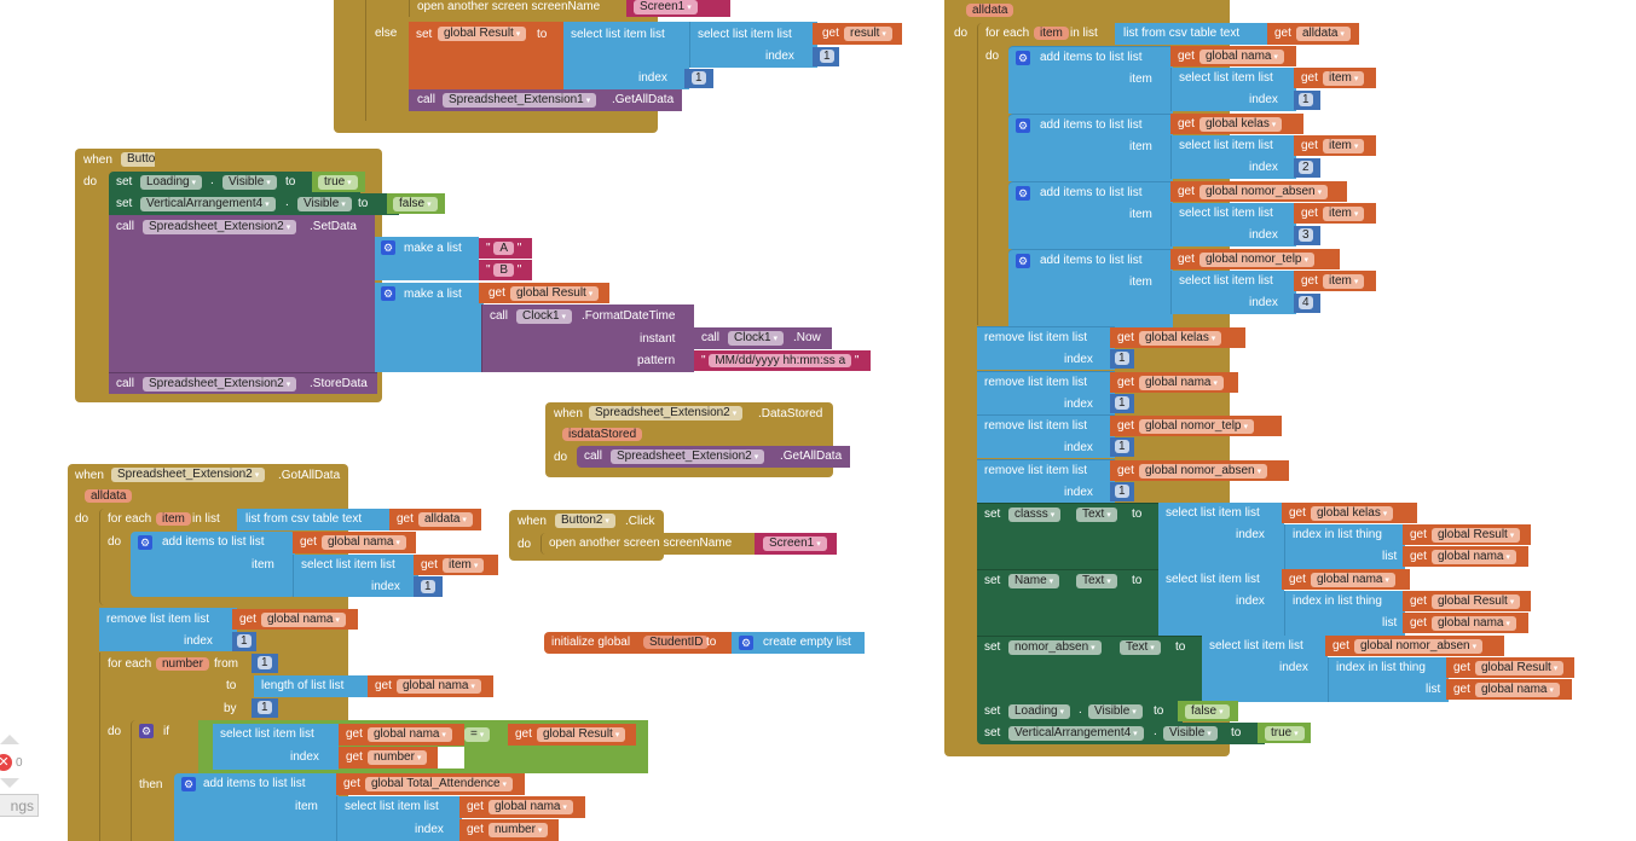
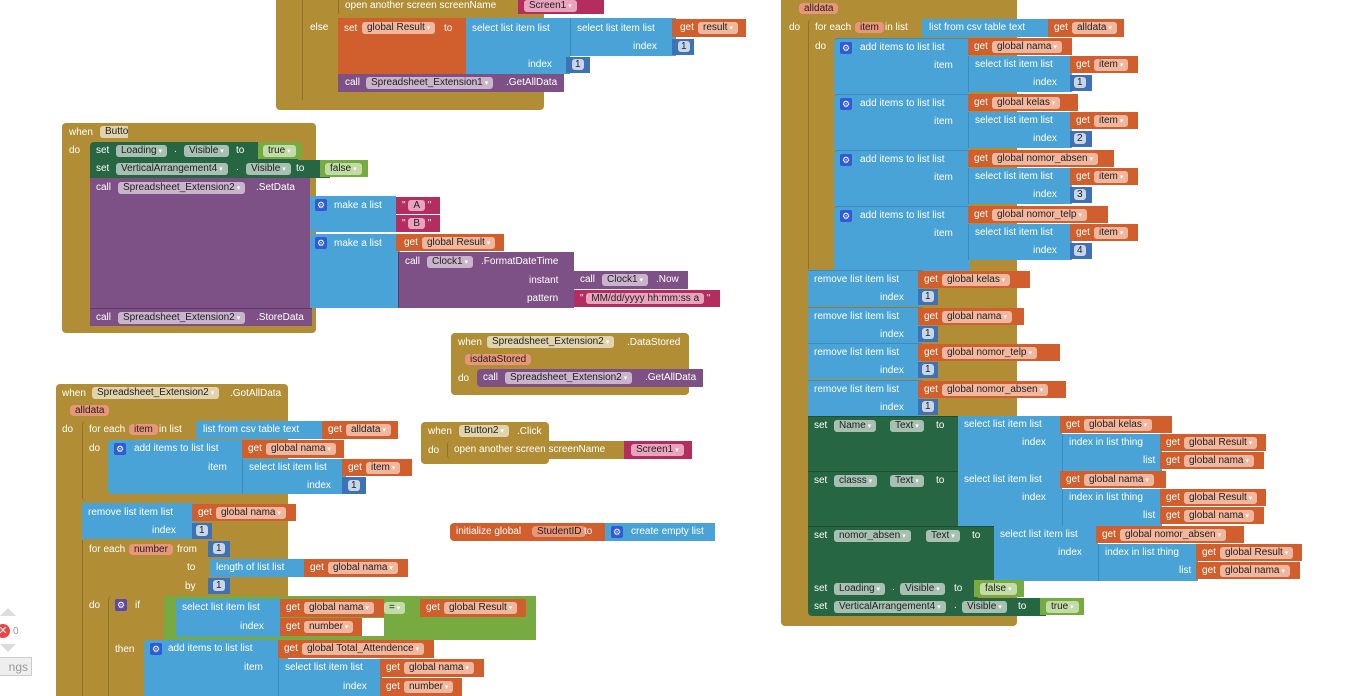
  open another screen screenName
  Screen1
  else
  set
  global Result
  to
  select list item list
  index
  select list item list
  index
  get
  result
  1
  1
  call
  Spreadsheet_Extension1
  .GetAllData
  when
  Butto
  do
  set
  Loading
  .
  Visible
  to
  true
  set
  VerticalArrangement4
  .
  Visible
  to
  false
  call
  Spreadsheet_Extension2
  .SetData
  ⚙
  make a list
  " A "
  " B "
  ⚙
  make a list
  get
  global Result
  call
  Clock1
  .FormatDateTime
  instant
  pattern
  call
  Clock1
  .Now
  " MM/dd/yyyy hh:mm:ss a "
  call
  Spreadsheet_Extension2
  .StoreData
  when
  Spreadsheet_Extension2
  .DataStored
  isdataStored
  do
  call
  Spreadsheet_Extension2
  .GetAllData
  when
  Button2
  .Click
  do
  open another screen screenName
  Screen1
  initialize global
  StudentID
  to
  ⚙
  create empty list
  when
  Spreadsheet_Extension2
  .GotAllData
  alldata
  do
  for each
  item
  in list
  do
  list from csv table text
  get
  alldata
  ⚙
  add items to list list
  item
  get
  global nama
  select list item list
  index
  get
  item
  1
  remove list item list
  index
  get
  global nama
  1
  for each
  number
  from
  to
  by
  do
  1
  length of list list
  get
  global nama
  1
  ⚙
  if
  then
  =
  select list item list
  index
  get
  global nama
  get
  number
  get
  global Result
  ⚙
  add items to list list
  item
  get
  global Total_Attendence
  select list item list
  index
  get
  global nama
  get
  number
  alldata
  do
  for each
  item
  in list
  do
  list from csv table text
  get
  alldata
  ⚙
  add items to list list
  item
  get
  global nama
  select list item list
  index
  get
  item
  1
  ⚙
  add items to list list
  item
  get
  global kelas
  select list item list
  index
  get
  item
  2
  ⚙
  add items to list list
  item
  get
  global nomor_absen
  select list item list
  index
  get
  item
  3
  ⚙
  add items to list list
  item
  get
  global nomor_telp
  select list item list
  index
  get
  item
  4
  remove list item list
  index
  get
  global kelas
  1
  remove list item list
  index
  get
  global nama
  1
  remove list item list
  index
  get
  global nomor_telp
  1
  remove list item list
  index
  get
  global nomor_absen
  1
  set
- classs
+ Name
  Text
  to
  select list item list
  index
  get
  global kelas
  index in list thing
  list
  get
  global Result
  get
  global nama
  set
- Name
+ classs
  Text
  to
  select list item list
  index
  get
  global nama
  index in list thing
  list
  get
  global Result
  get
  global nama
  set
  nomor_absen
  Text
  to
  select list item list
  index
  get
  global nomor_absen
  index in list thing
  list
  get
  global Result
  get
  global nama
  set
  Loading
  .
  Visible
  to
  false
  set
  VerticalArrangement4
  .
  Visible
  to
  true
  ✕
  0
  ngs
